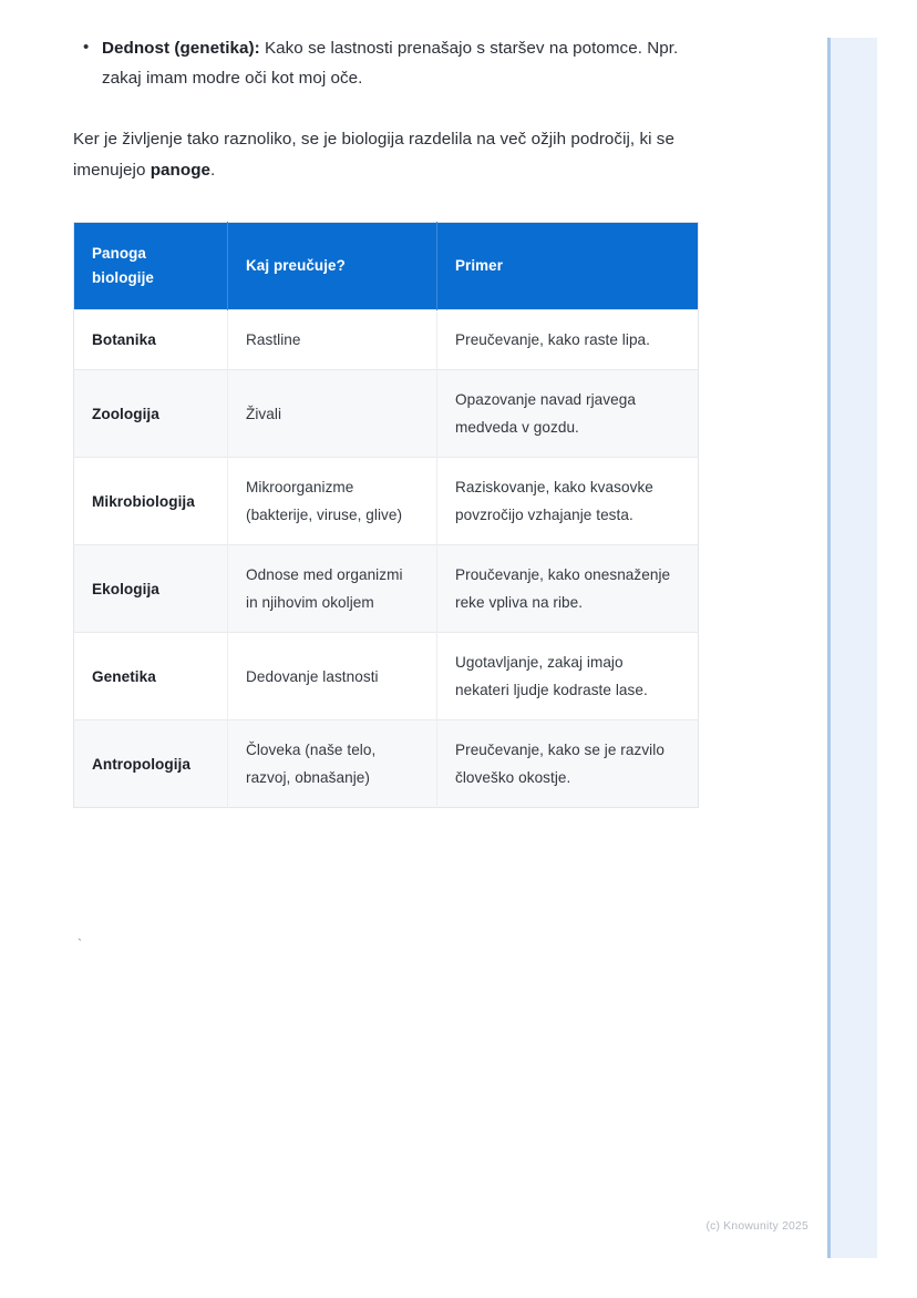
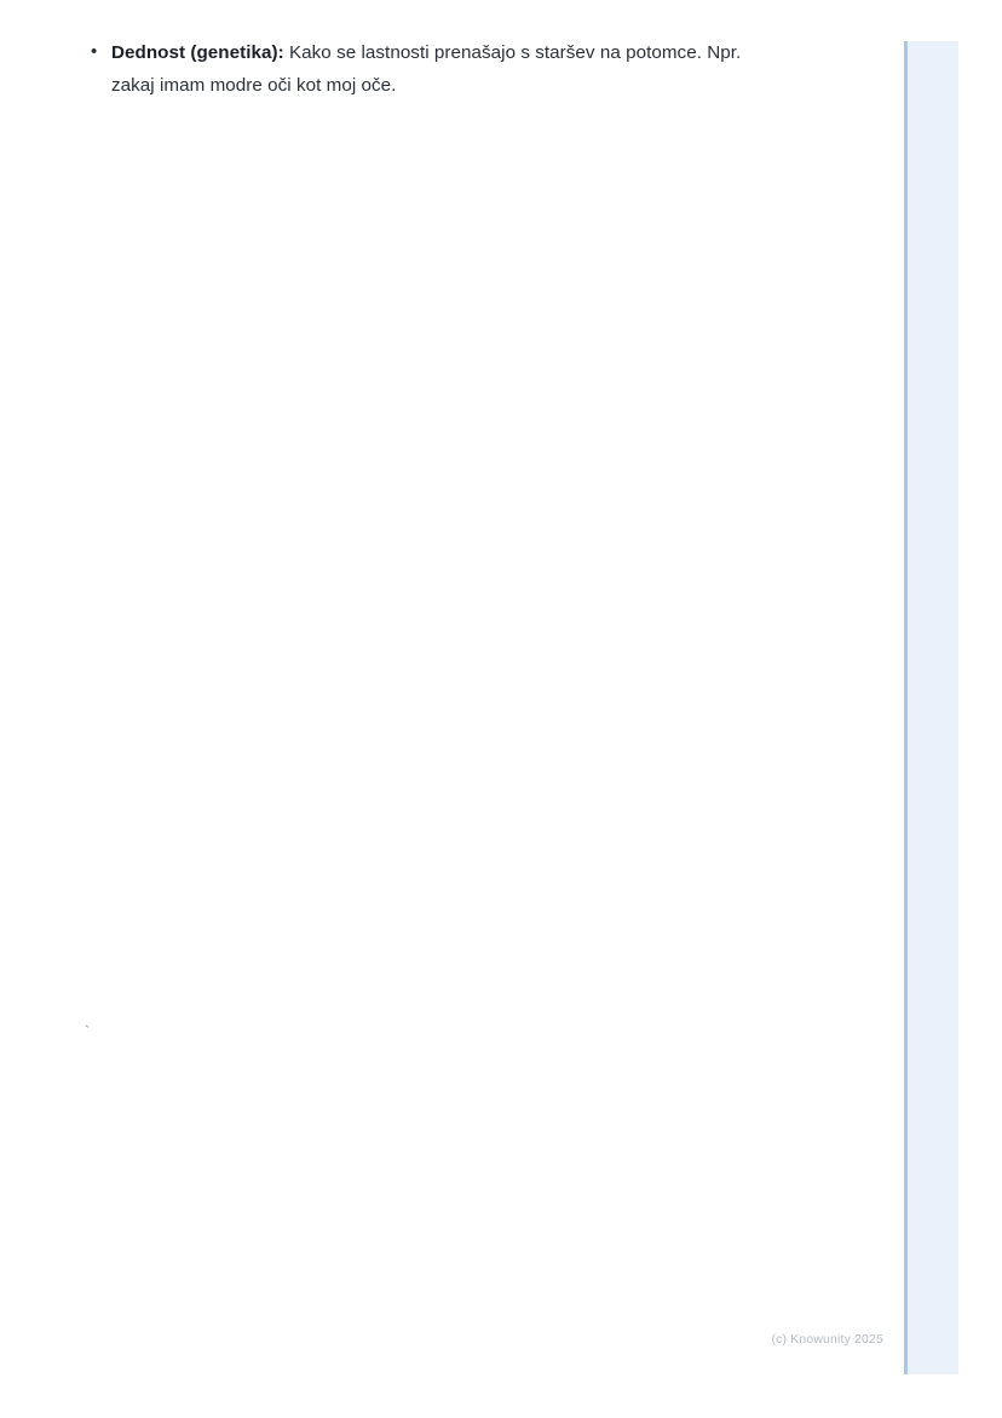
  Dednost (genetika): Kako se lastnosti prenašajo s staršev na potomce. Npr. zakaj imam modre oči kot moj oče.
- Ker je življenje tako raznoliko, se je biologija razdelila na več ožjih področij, ki se imenujejo panoge.
- Panoga biologije	Kaj preučuje?	Primer
- Botanika	Rastline	Preučevanje, kako raste lipa.
- Zoologija	Živali	Opazovanje navad rjavega medveda v gozdu.
- Mikrobiologija	Mikroorganizme (bakterije, viruse, glive)	Raziskovanje, kako kvasovke povzročijo vzhajanje testa.
- Ekologija	Odnose med organizmi in njihovim okoljem	Proučevanje, kako onesnaženje reke vpliva na ribe.
- Genetika	Dedovanje lastnosti	Ugotavljanje, zakaj imajo nekateri ljudje kodraste lase.
- Antropologija	Človeka (naše telo, razvoj, obnašanje)	Preučevanje, kako se je razvilo človeško okostje.
  `
  (c) Knowunity 2025
